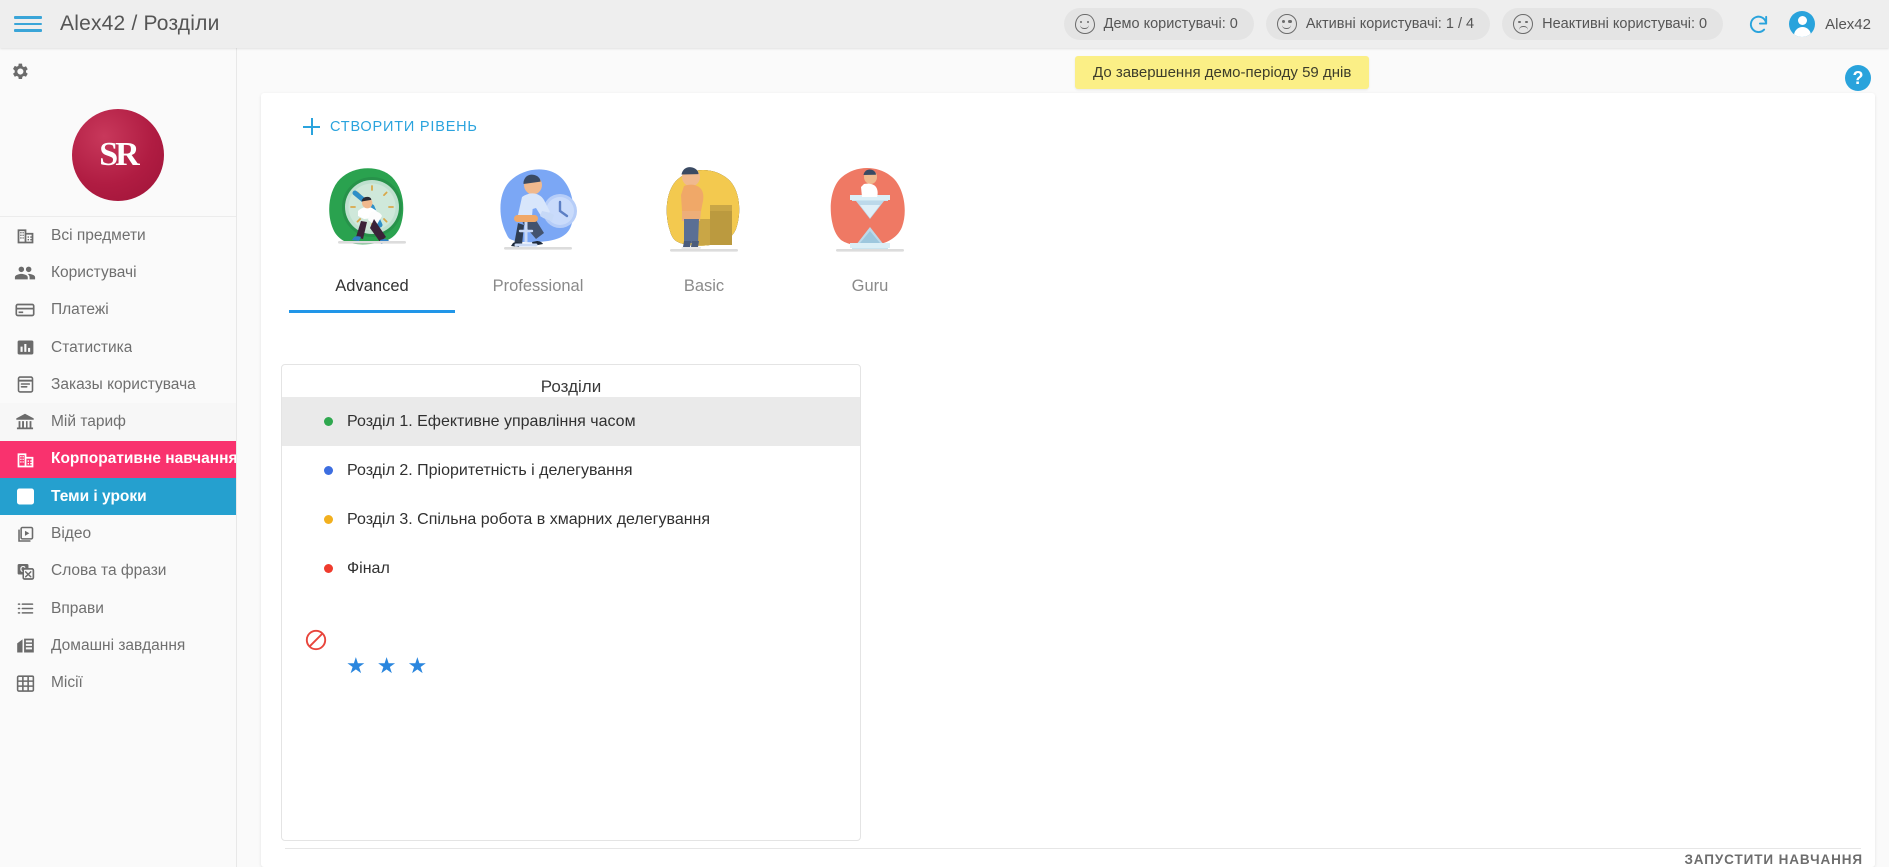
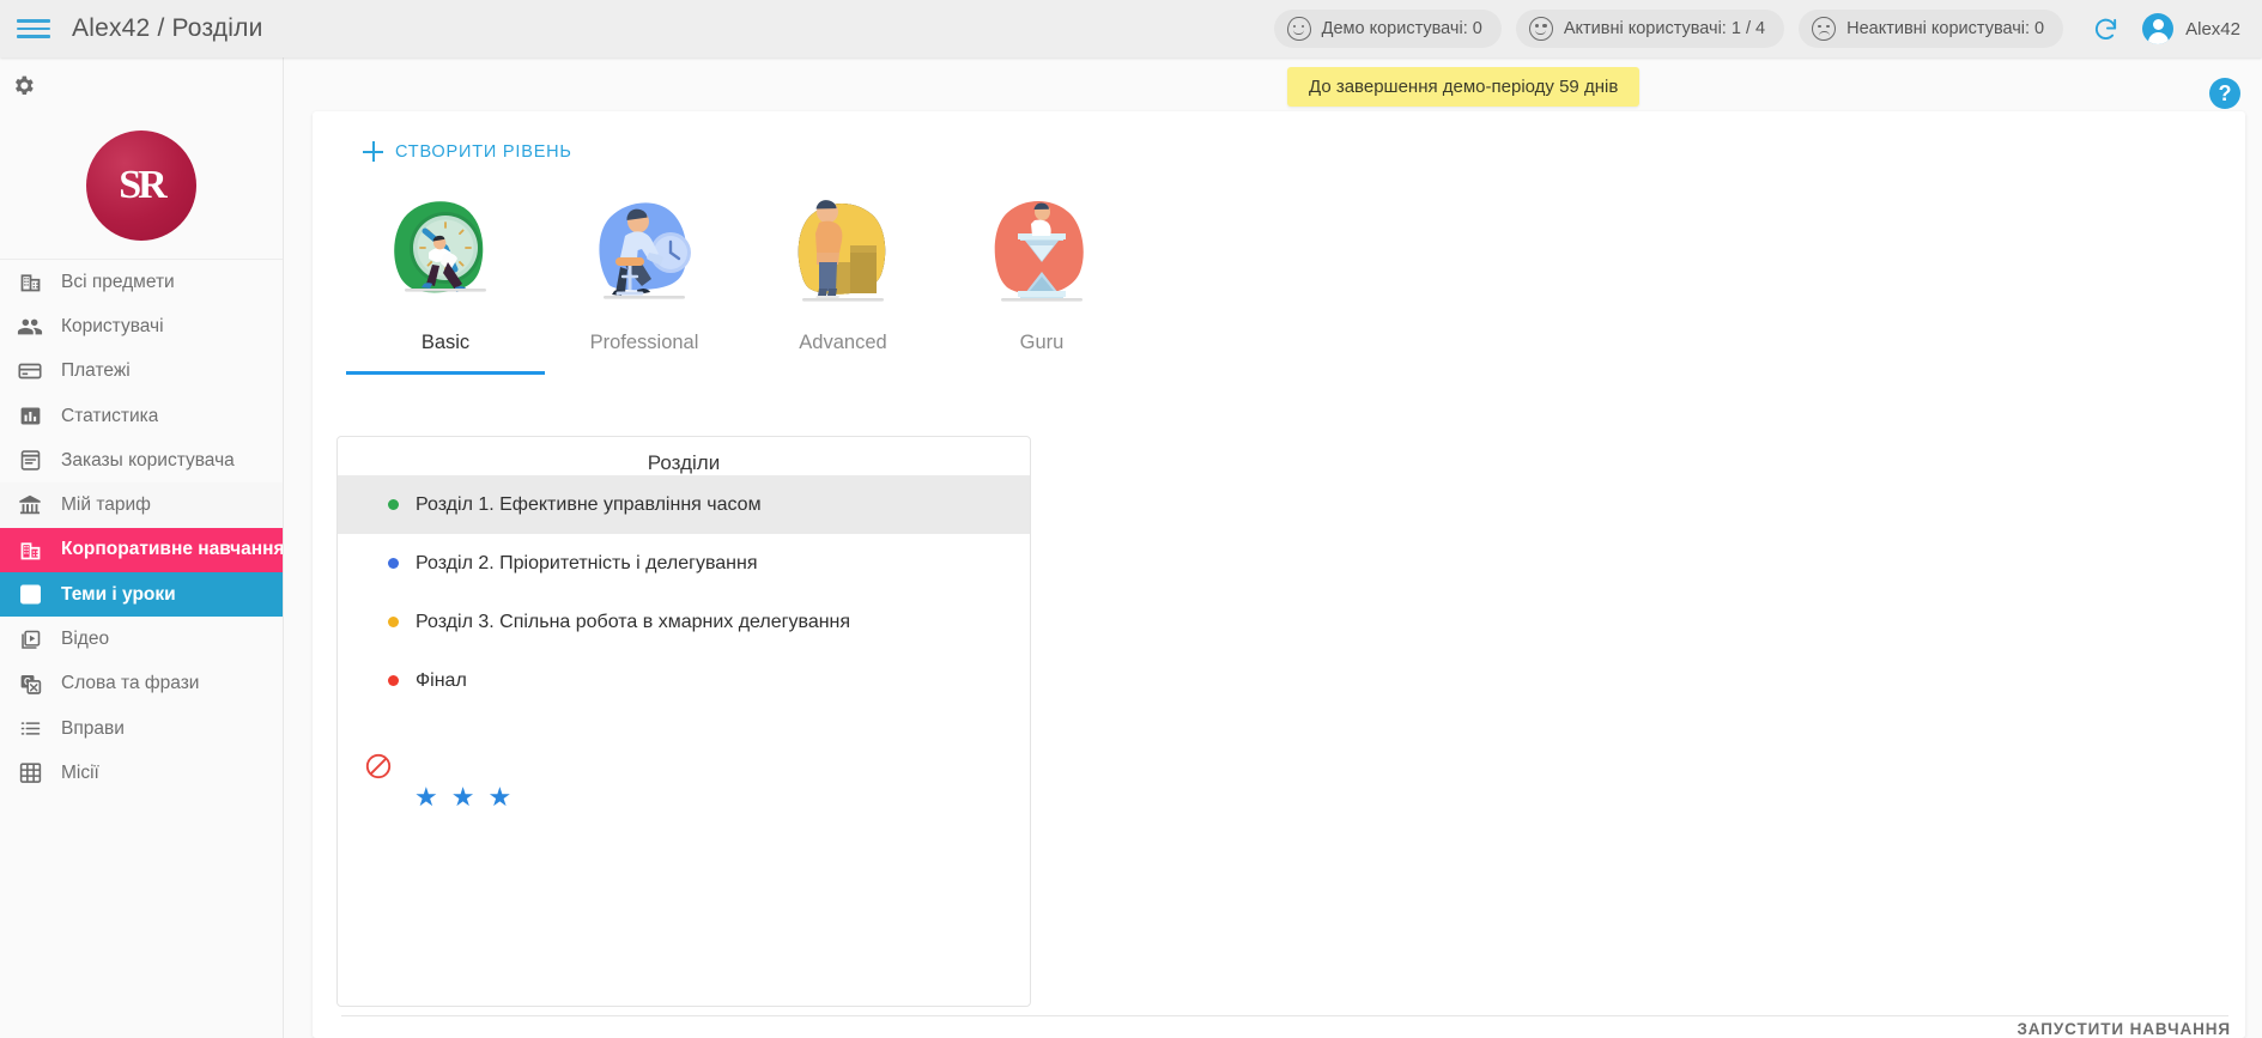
  Alex42 / Розділи
  Демо користувачі: 0
  Активні користувачі: 1 / 4
  Неактивні користувачі: 0
  Alex42
  SR
  Всі предмети
  Користувачі
  Платежі
  Статистика
  Заказы користувача
  Мій тариф
  Корпоративне навчання
  Теми і уроки
  Відео
  Слова та фрази
  Вправи
- Домашні завдання
  Місії
  До завершення демо-періоду 59 днів
  ?
  СТВОРИТИ РІВЕНЬ
- Advanced
+ Basic
  Professional
- Basic
+ Advanced
  Guru
  Розділи
  Розділ 1. Ефективне управління часом
  Розділ 2. Пріоритетність і делегування
  Розділ 3. Спільна робота в хмарних делегування
  Фінал
  ★
  ★
  ★
  ЗАПУСТИТИ НАВЧАННЯ
